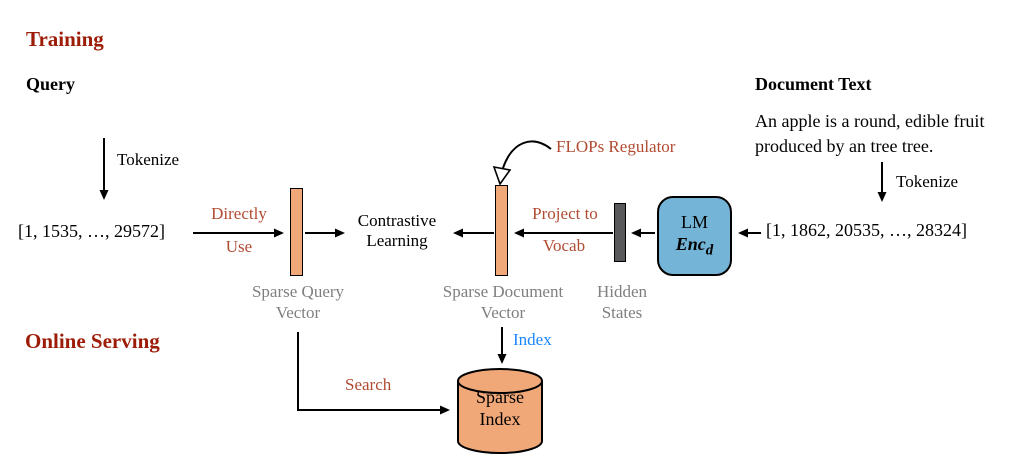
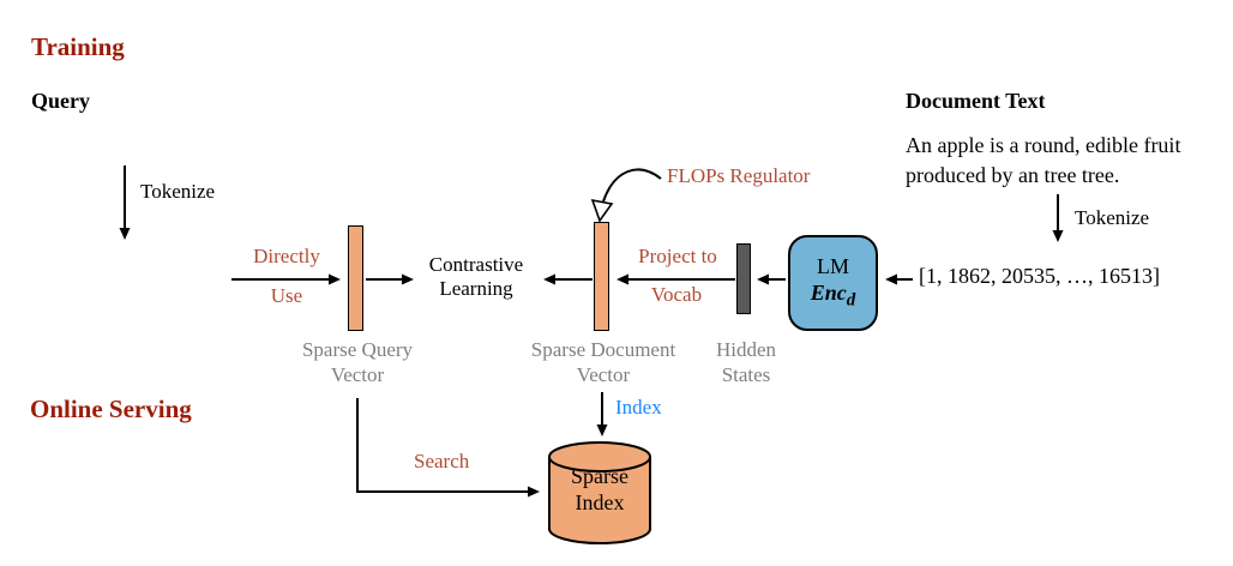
  Training
  Online Serving
  Query
  Tokenize
- [1, 1535, …, 29572]
  Directly
  Use
  Sparse Query
  Vector
  Contrastive
  Learning
  FLOPs Regulator
  Sparse Document
  Vector
  Project to
  Vocab
  Hidden
  States
  LM
  Encd
  Document Text
  An apple is a round, edible fruit produced by an tree tree.
  Tokenize
- [1, 1862, 20535, …, 28324]
+ [1, 1862, 20535, …, 16513]
  Index
  Search
  Sparse
  Index
